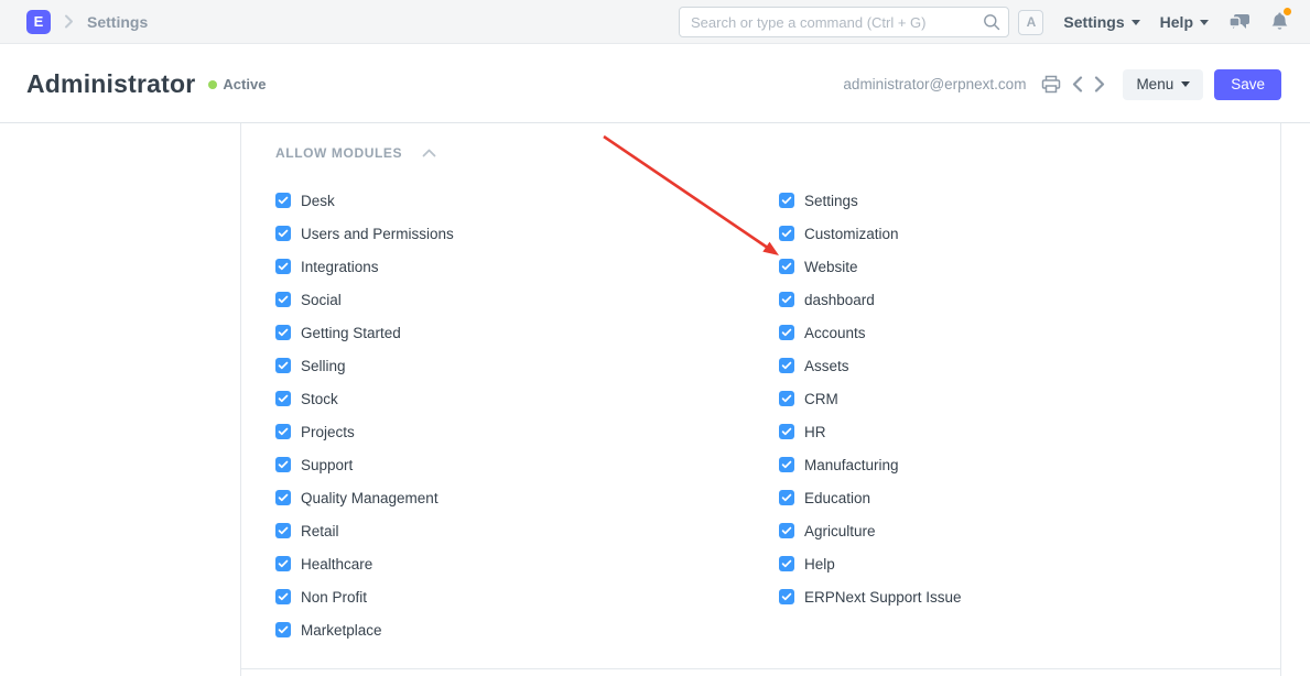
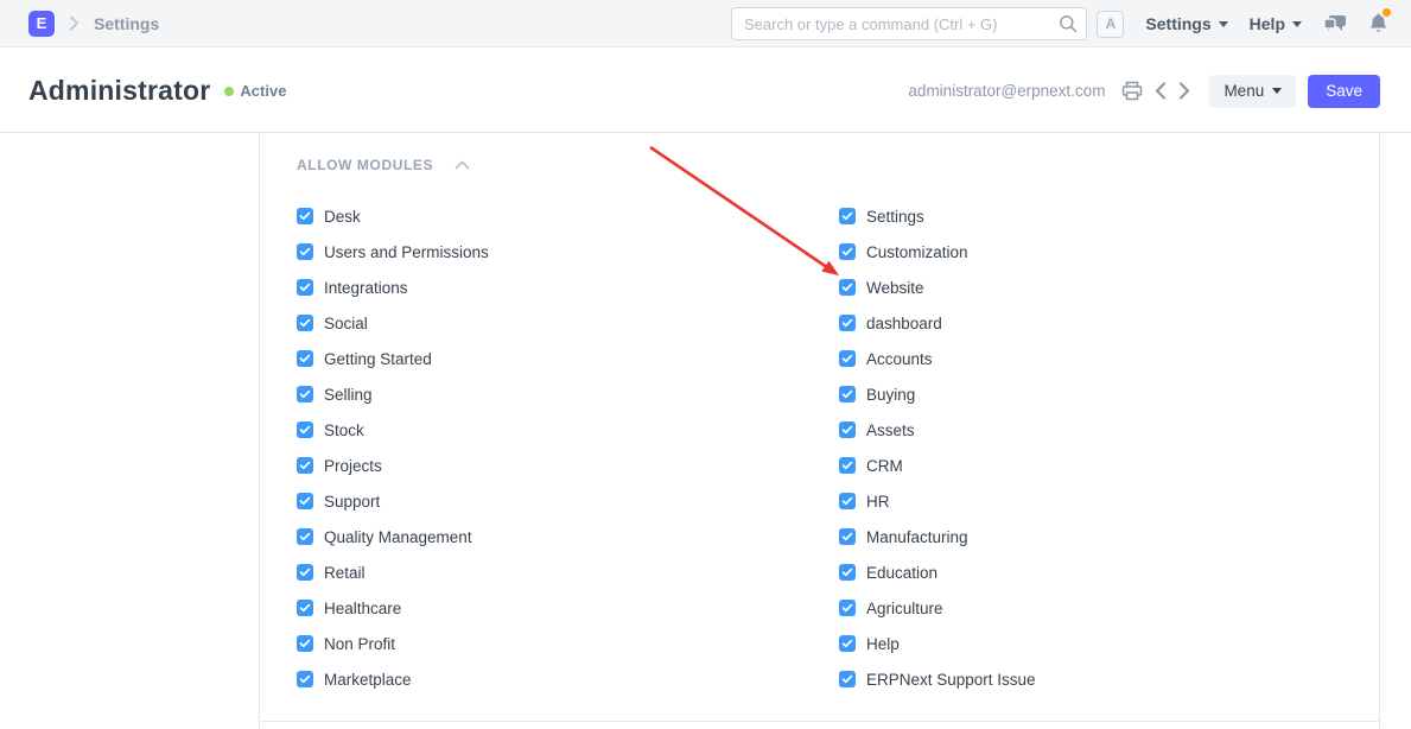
  E
  Settings
  Search or type a command (Ctrl + G)
  A
  Settings
  Help
  Administrator
  Active
  administrator@erpnext.com
  Menu
  Save
  ALLOW MODULES
  Desk
  Users and Permissions
  Integrations
  Social
  Getting Started
  Selling
  Stock
  Projects
  Support
  Quality Management
  Retail
  Healthcare
  Non Profit
  Marketplace
  Settings
  Customization
  Website
  dashboard
  Accounts
+ Buying
  Assets
  CRM
  HR
  Manufacturing
  Education
  Agriculture
  Help
  ERPNext Support Issue
